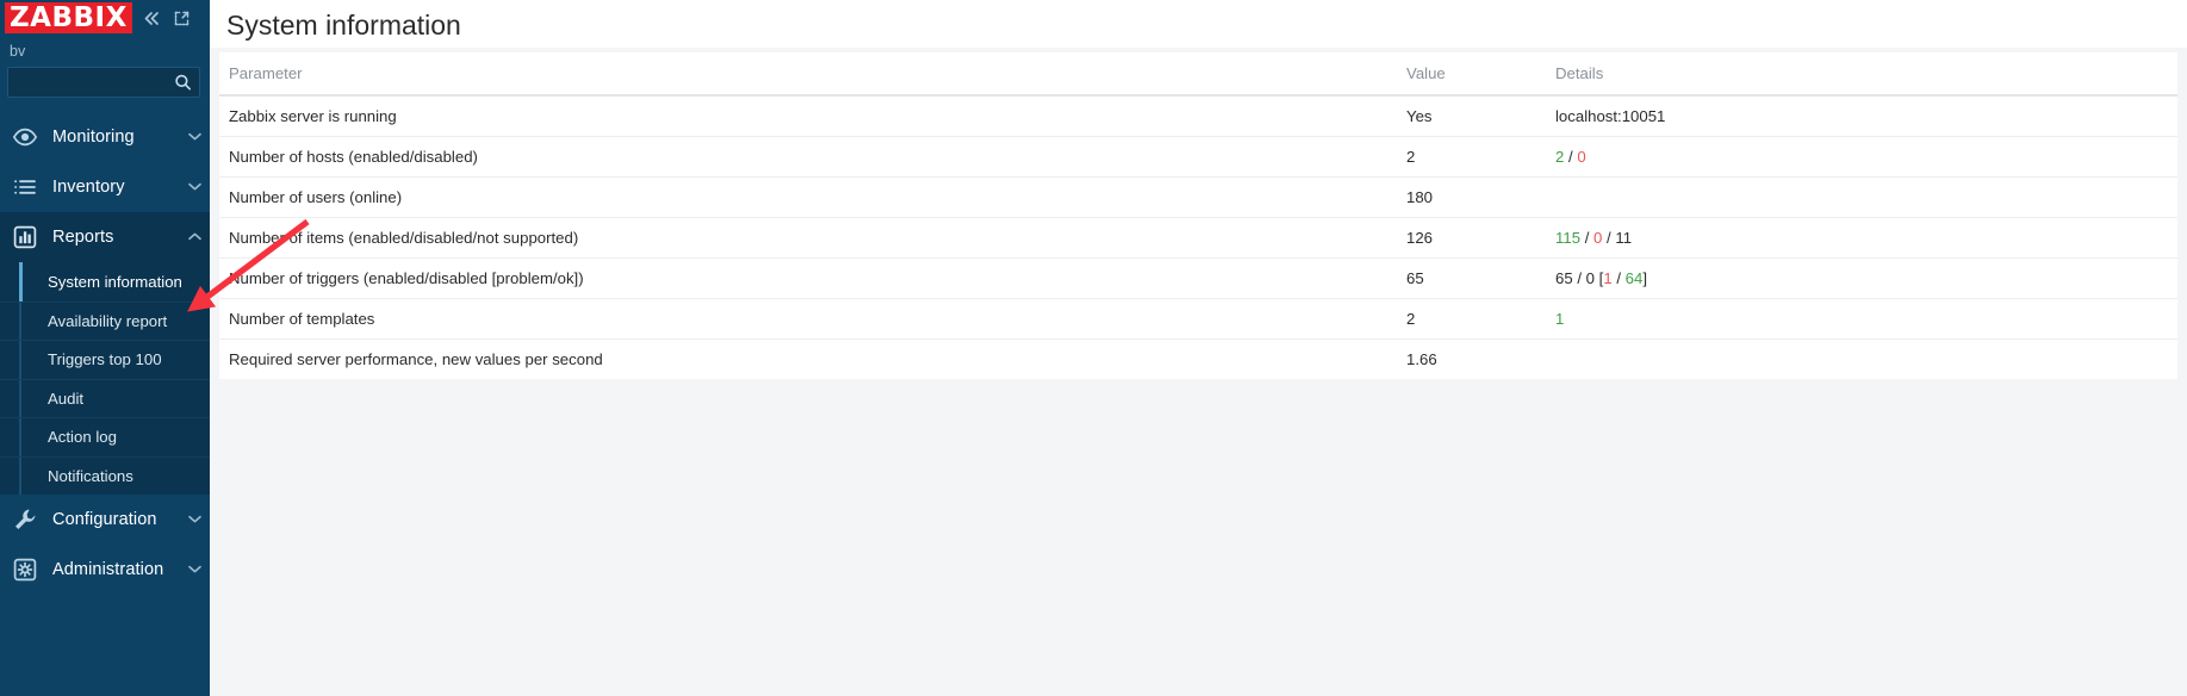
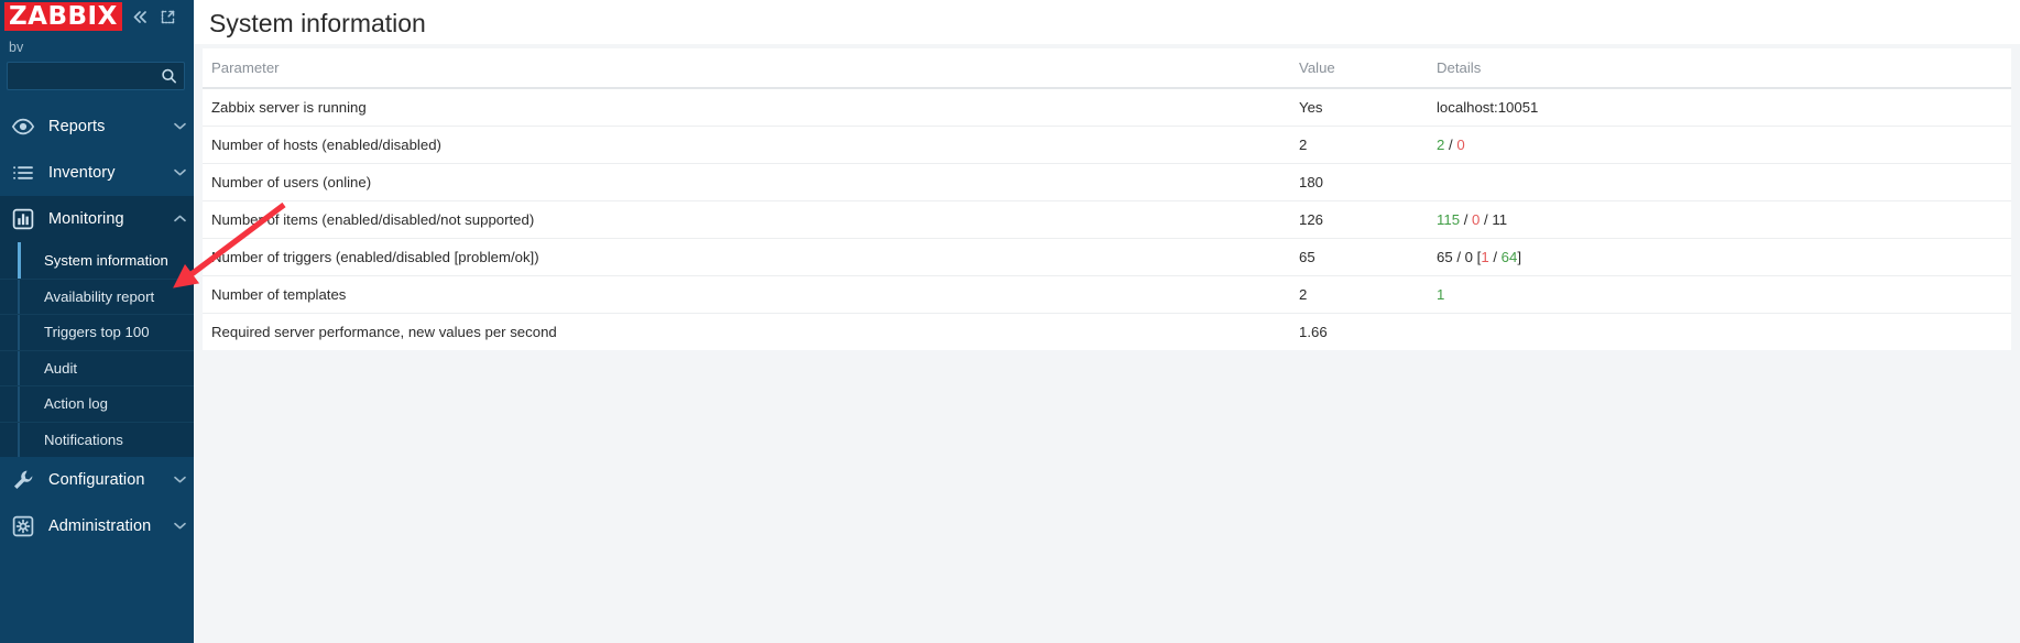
  ZABBIX
  bv
- Monitoring
+ Reports
  Inventory
- Reports
+ Monitoring
  System information
  Availability report
  Triggers top 100
  Audit
  Action log
  Notifications
  Configuration
  Administration
  System information
  Parameter	Value	Details
  Zabbix server is running	Yes	localhost:10051
  Number of hosts (enabled/disabled)	2	2 / 0
  Number of users (online)	180
  Numbe of items (enabled/disabled/not supported)	126	115 / 0 / 11
  umber of triggers (enabled/disabled [problem/ok])	65	65 / 0 [1 / 64]
  Number of templates	2	1
  Required server performance, new values per second	1.66
